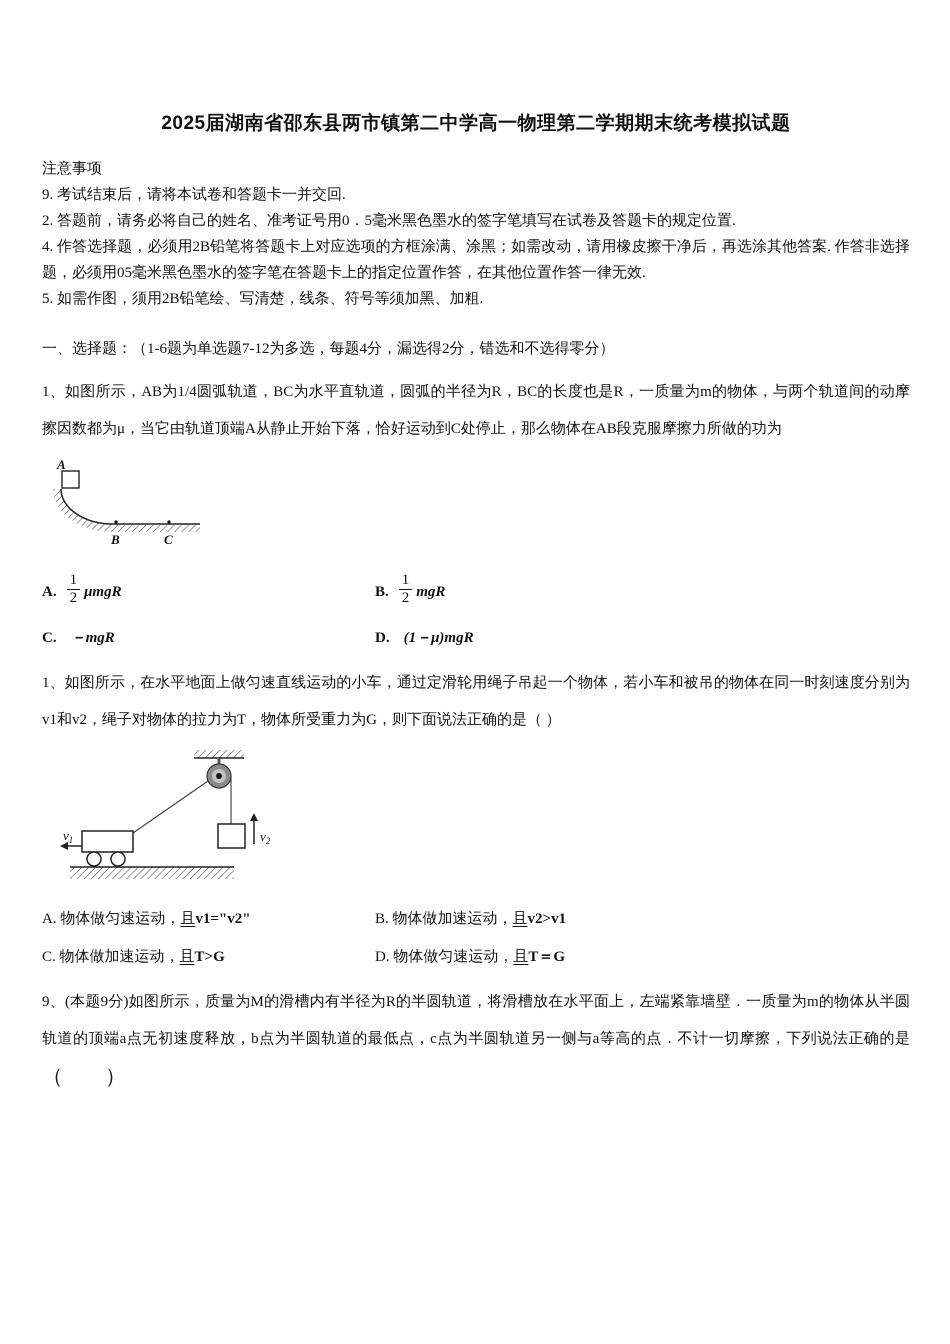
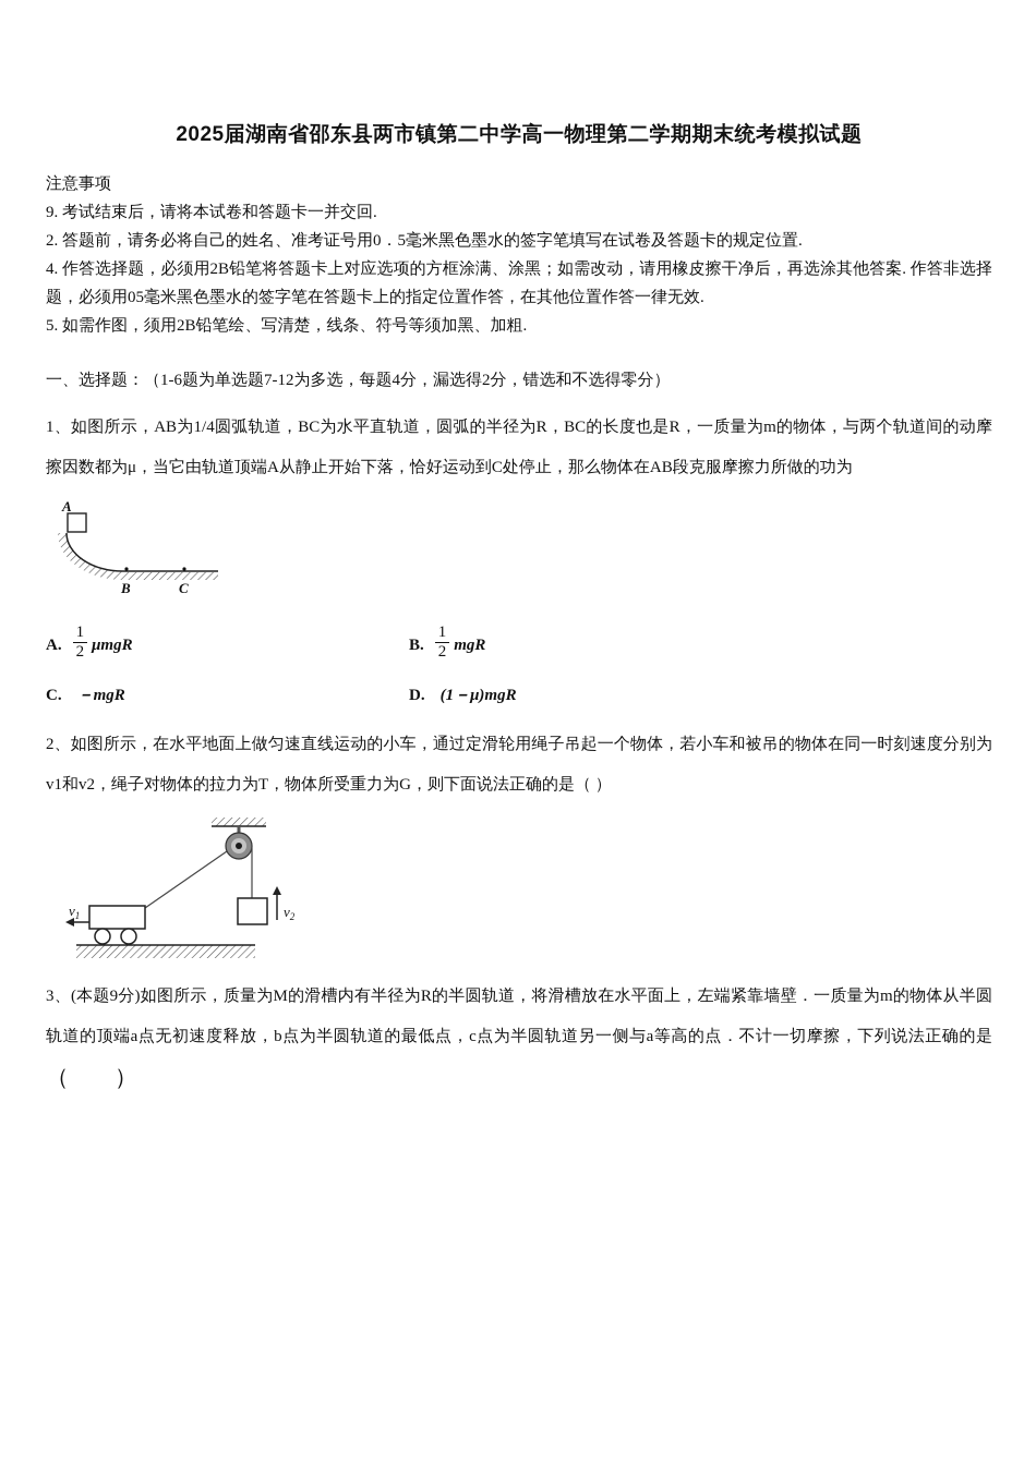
  2025届湖南省邵东县两市镇第二中学高一物理第二学期期末统考模拟试题
  注意事项
  9. 考试结束后，请将本试卷和答题卡一并交回.
  2. 答题前，请务必将自己的姓名、准考证号用0．5毫米黑色墨水的签字笔填写在试卷及答题卡的规定位置.
  4. 作答选择题，必须用2B铅笔将答题卡上对应选项的方框涂满、涂黑；如需改动，请用橡皮擦干净后，再选涂其他答案. 作答非选择题，必须用05毫米黑色墨水的签字笔在答题卡上的指定位置作答，在其他位置作答一律无效.
  5. 如需作图，须用2B铅笔绘、写清楚，线条、符号等须加黑、加粗.
  一、选择题：（1-6题为单选题7-12为多选，每题4分，漏选得2分，错选和不选得零分）
  1、如图所示，AB为1/4圆弧轨道，BC为水平直轨道，圆弧的半径为R，BC的长度也是R，一质量为m的物体，与两个轨道间的动摩擦因数都为μ，当它由轨道顶端A从静止开始下落，恰好运动到C处停止，那么物体在AB段克服摩擦力所做的功为
  A
  B
  C
  A.
  1
  2
  μmgR
  B.
  1
  2
  mgR
  C. －mgR
  D. (1－μ)mgR
- 1、如图所示，在水平地面上做匀速直线运动的小车，通过定滑轮用绳子吊起一个物体，若小车和被吊的物体在同一时刻速度分别为v1和v2，绳子对物体的拉力为T，物体所受重力为G，则下面说法正确的是（ ）
+ 2、如图所示，在水平地面上做匀速直线运动的小车，通过定滑轮用绳子吊起一个物体，若小车和被吊的物体在同一时刻速度分别为v1和v2，绳子对物体的拉力为T，物体所受重力为G，则下面说法正确的是（ ）
  v1
  v2
- A. 物体做匀速运动，且v1="v2"
- B. 物体做加速运动，且v2>v1
- C. 物体做加速运动，且T>G
- D. 物体做匀速运动，且T＝G
- 9、(本题9分)如图所示，质量为M的滑槽内有半径为R的半圆轨道，将滑槽放在水平面上，左端紧靠墙壁．一质量为m的物体从半圆轨道的顶端a点无初速度释放，b点为半圆轨道的最低点，c点为半圆轨道另一侧与a等高的点．不计一切摩擦，下列说法正确的是（ ）
+ 3、(本题9分)如图所示，质量为M的滑槽内有半径为R的半圆轨道，将滑槽放在水平面上，左端紧靠墙壁．一质量为m的物体从半圆轨道的顶端a点无初速度释放，b点为半圆轨道的最低点，c点为半圆轨道另一侧与a等高的点．不计一切摩擦，下列说法正确的是（ ）
